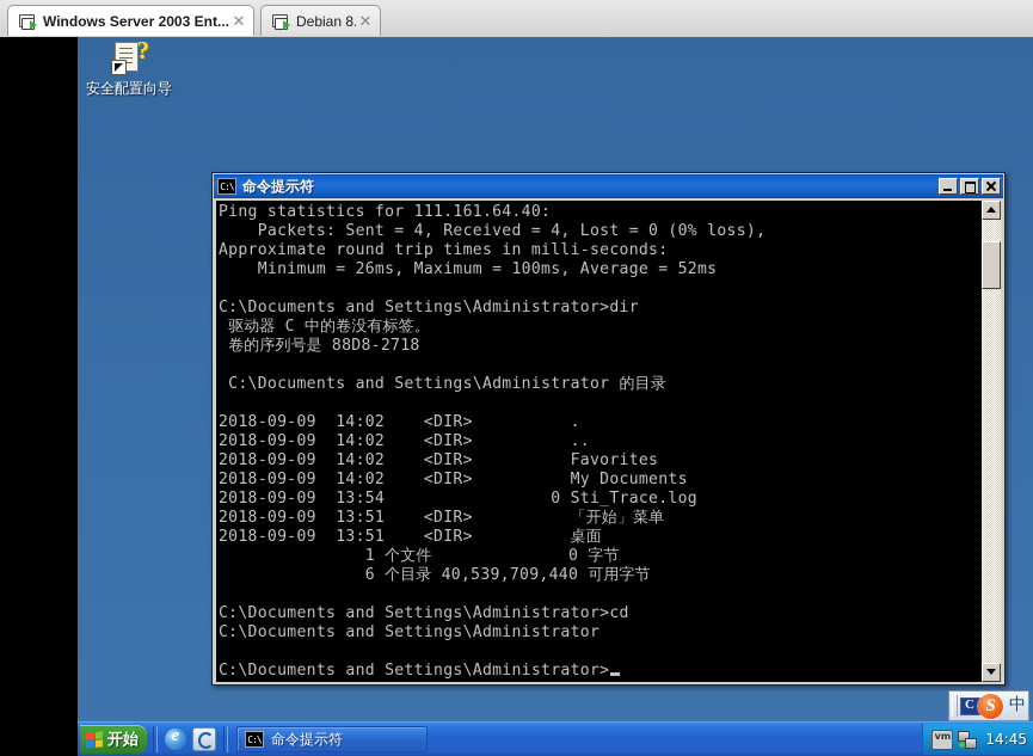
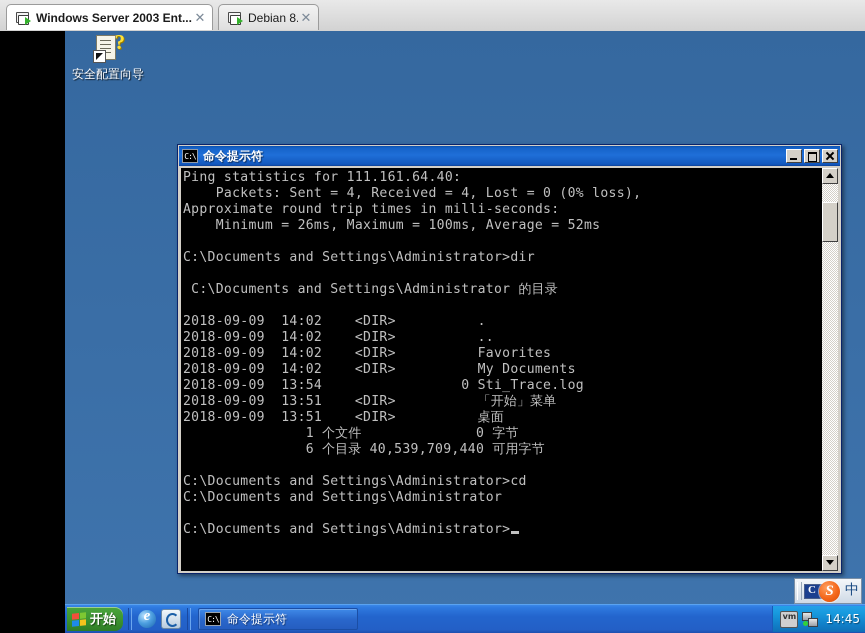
  Windows Server 2003 Ent...
  ✕
  Debian 8.
  ✕
  ?
  安全配置向导
  C:\
  命令提示符
  Ping statistics for 111.161.64.40:
  Packets: Sent = 4, Received = 4, Lost = 0 (0% loss),
  Approximate round trip times in milli-seconds:
  Minimum = 26ms, Maximum = 100ms, Average = 52ms
  C:\Documents and Settings\Administrator>dir
- 驱动器 C 中的卷没有标签。
- 卷的序列号是 88D8-2718
  C:\Documents and Settings\Administrator 的目录
  2018-09-09 14:02 <DIR> .
  2018-09-09 14:02 <DIR> ..
  2018-09-09 14:02 <DIR> Favorites
  2018-09-09 14:02 <DIR> My Documents
  2018-09-09 13:54 0 Sti_Trace.log
  2018-09-09 13:51 <DIR> 「开始」菜单
  2018-09-09 13:51 <DIR> 桌面
  1 个文件 0 字节
  6 个目录 40,539,709,440 可用字节
  C:\Documents and Settings\Administrator>cd
  C:\Documents and Settings\Administrator
  C:\Documents and Settings\Administrator>
  开始
  C:\
  命令提示符
  14:45
  中
